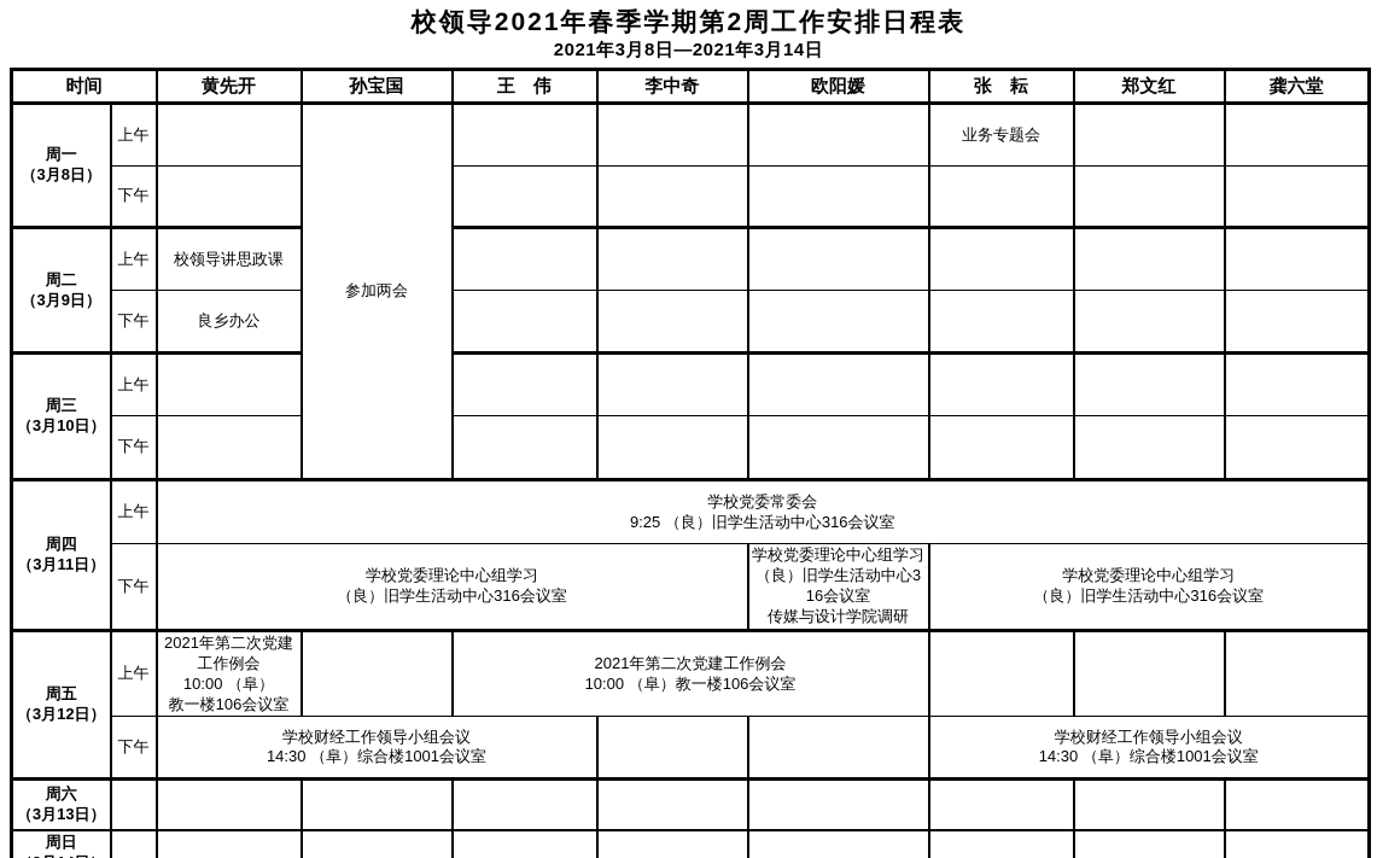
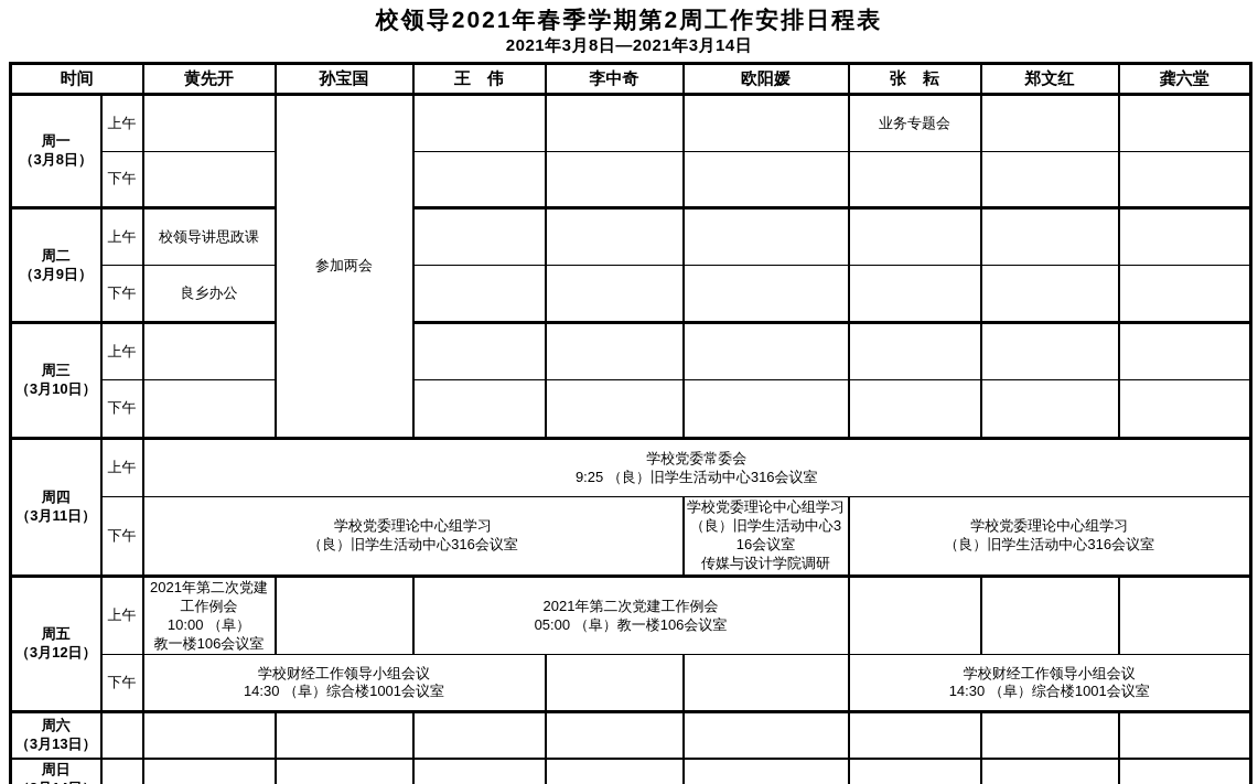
  校领导2021年春季学期第2周工作安排日程表
  2021年3月8日—2021年3月14日
  时间	黄先开	孙宝国	王 伟	李中奇	欧阳媛	张 耘	郑文红	龚六堂
  周一 （3月8日）	上午		参加两会				业务专题会
  下午
  周二 （3月9日）	上午	校领导讲思政课
  下午	良乡办公
  周三 （3月10日）	上午
  下午
  周四 （3月11日）	上午	学校党委常委会 9:25 （良）旧学生活动中心316会议室
  下午	学校党委理论中心组学习 （良）旧学生活动中心316会议室	学校党委理论中心组学习（良）旧学生活动中心316会议室 传媒与设计学院调研	学校党委理论中心组学习 （良）旧学生活动中心316会议室
- 周五 （3月12日）	上午	2021年第二次党建 工作例会 10:00 （阜） 教一楼106会议室		2021年第二次党建工作例会 10:00 （阜）教一楼106会议室
+ 周五 （3月12日）	上午	2021年第二次党建 工作例会 10:00 （阜） 教一楼106会议室		2021年第二次党建工作例会 05:00 （阜）教一楼106会议室
  下午	学校财经工作领导小组会议 14:30 （阜）综合楼1001会议室			学校财经工作领导小组会议 14:30 （阜）综合楼1001会议室
  周六 （3月13日）
